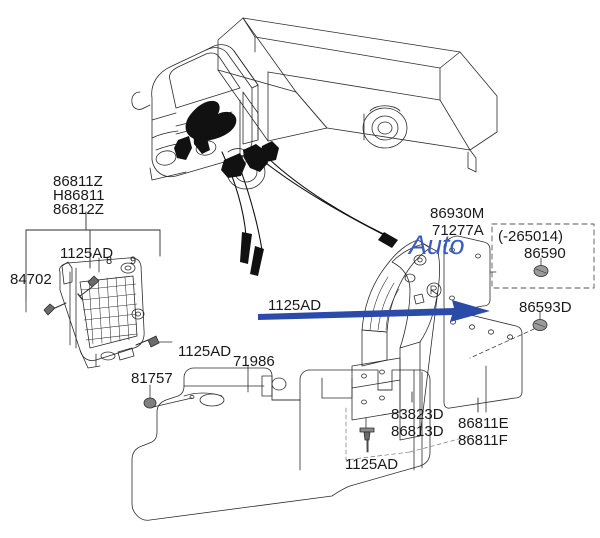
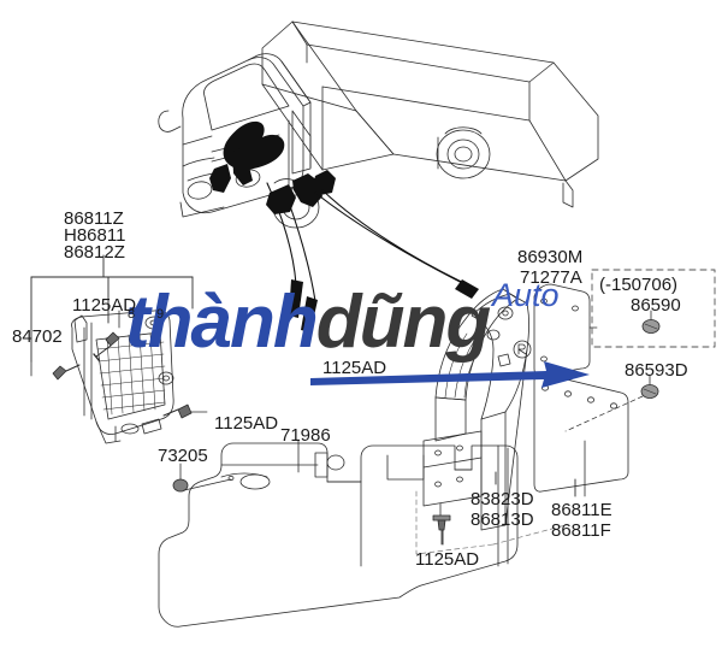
+ thànhdũng
  Auto
  86811Z
  H86811
  86812Z
  84702
  1125AD
  8
  9
  1125AD
- 81757
+ 73205
  71986
  1125AD
  86930M
  71277A
- (-265014)
+ (-150706)
  86590
  86593D
  83823D
  86813D
  86811E
  86811F
  1125AD
